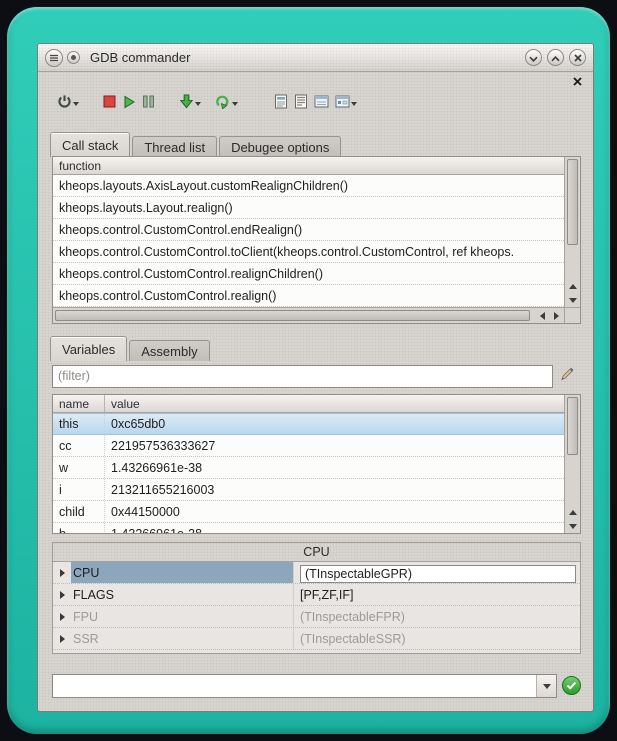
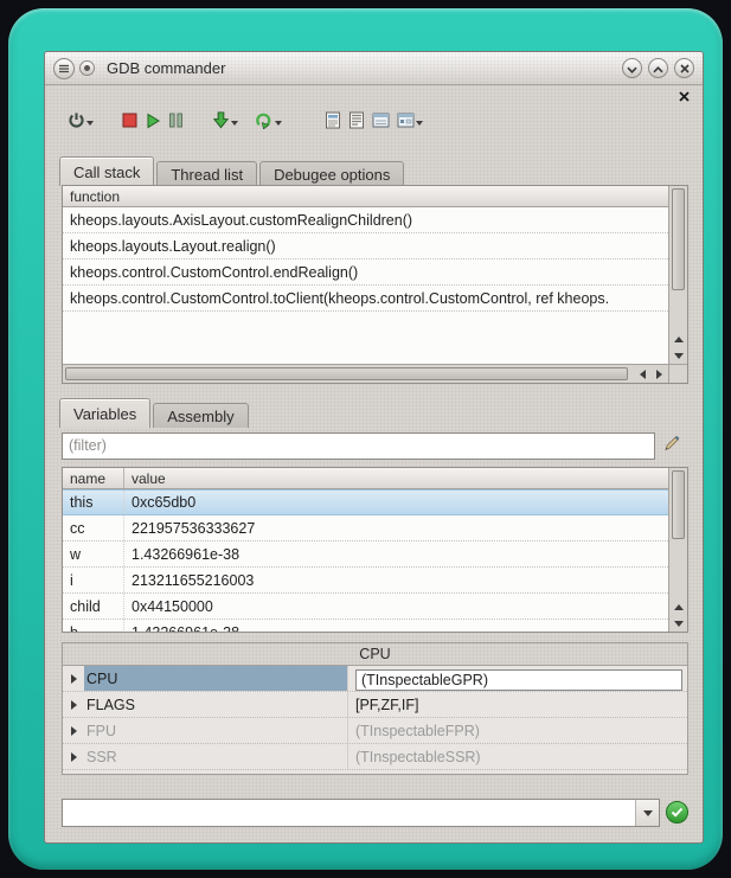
  GDB commander
  Call stack
  Thread list
  Debugee options
  function
  kheops.layouts.AxisLayout.customRealignChildren()
  kheops.layouts.Layout.realign()
  kheops.control.CustomControl.endRealign()
  kheops.control.CustomControl.toClient(kheops.control.CustomControl, ref kheops.
- kheops.control.CustomControl.realignChildren()
- kheops.control.CustomControl.realign()
  Variables
  Assembly
  (filter)
  name
  value
  this
  0xc65db0
  cc
  221957536333627
  w
  1.43266961e-38
  i
  213211655216003
  child
  0x44150000
  CPU
  CPU
  (TInspectableGPR)
  FLAGS
  [PF,ZF,IF]
  FPU
  (TInspectableFPR)
  SSR
  (TInspectableSSR)
